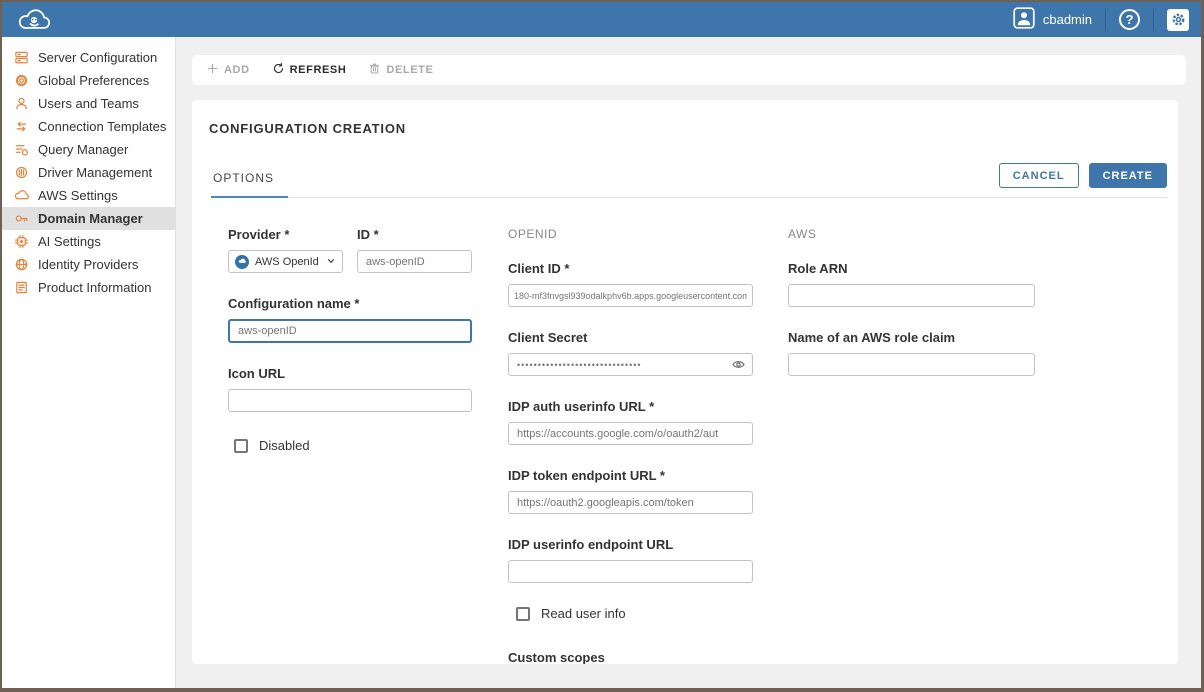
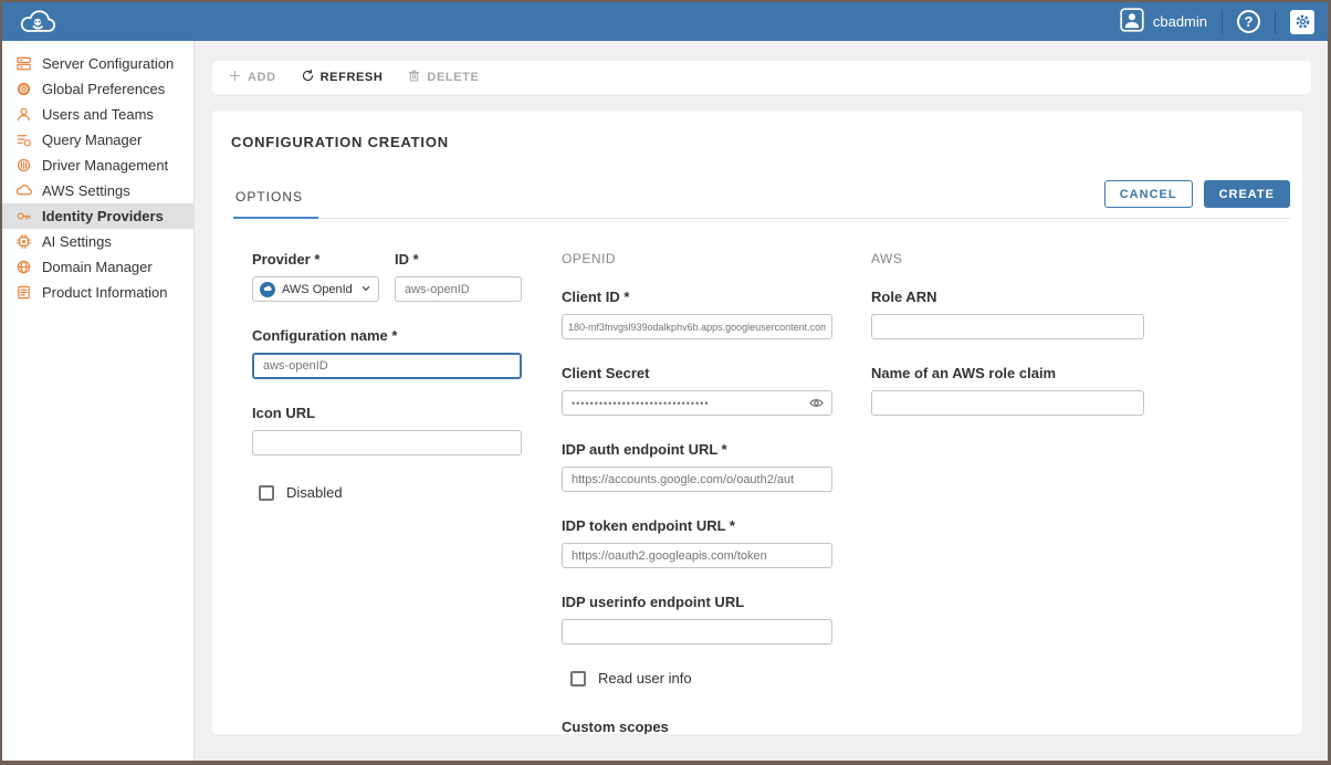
  cbadmin
  ?
  Server Configuration
  Global Preferences
  Users and Teams
- Connection Templates
  Query Manager
  Driver Management
  AWS Settings
- Domain Manager
+ Identity Providers
  AI Settings
- Identity Providers
+ Domain Manager
  Product Information
  ADD
  REFRESH
  DELETE
  CONFIGURATION CREATION
  OPTIONS
  CANCEL
  CREATE
  Provider *
  AWS OpenId
  ID *
  aws-openID
  Configuration name *
  aws-openID
  Icon URL
  Disabled
  OPENID
  Client ID *
  180-mf3fnvgsl939odalkphv6b.apps.googleusercontent.com
  Client Secret
  ••••••••••••••••••••••••••••••
- IDP auth userinfo URL *
+ IDP auth endpoint URL *
  https://accounts.google.com/o/oauth2/aut
  IDP token endpoint URL *
  https://oauth2.googleapis.com/token
  IDP userinfo endpoint URL
  Read user info
  Custom scopes
  AWS
  Role ARN
  Name of an AWS role claim
